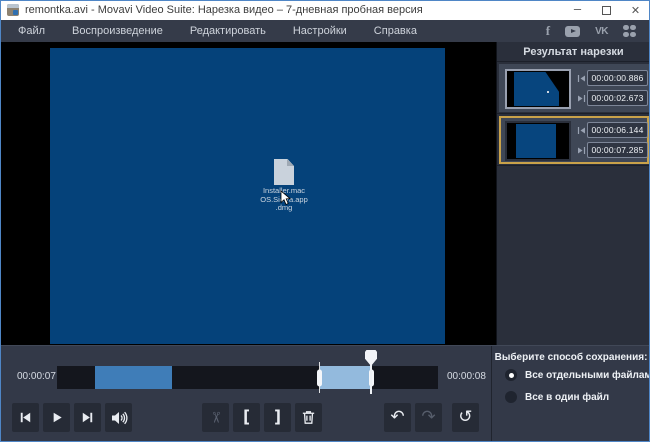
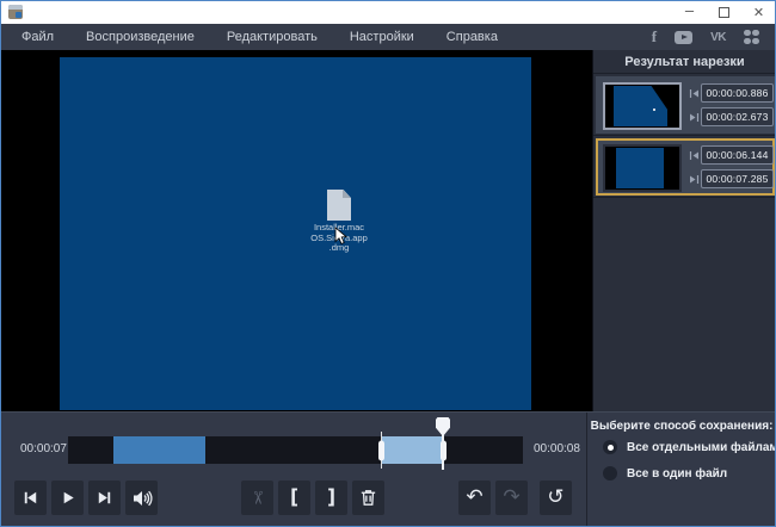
- remontka.avi - Movavi Video Suite: Нарезка видео – 7-дневная пробная версия
  –
  ✕
  Файл
  Воспроизведение
  Редактировать
  Настройки
  Справка
  f
  VK
  Installer.mac
  OS.Sia.app
  .dmg
  Результат нарезки
  00:00:00.886
  00:00:02.673
  00:00:06.144
  00:00:07.285
  00:00:07
  00:00:08
  [
  ]
  ↶
  ↷
  ↺
  Выберите способ сохранения:
  Все отдельными файлам
  Все в один файл
